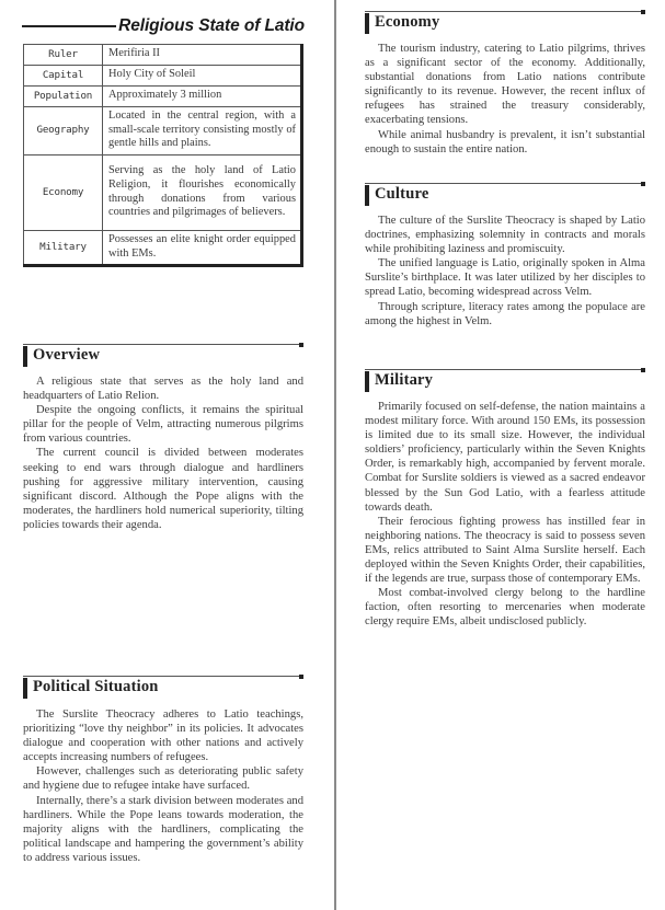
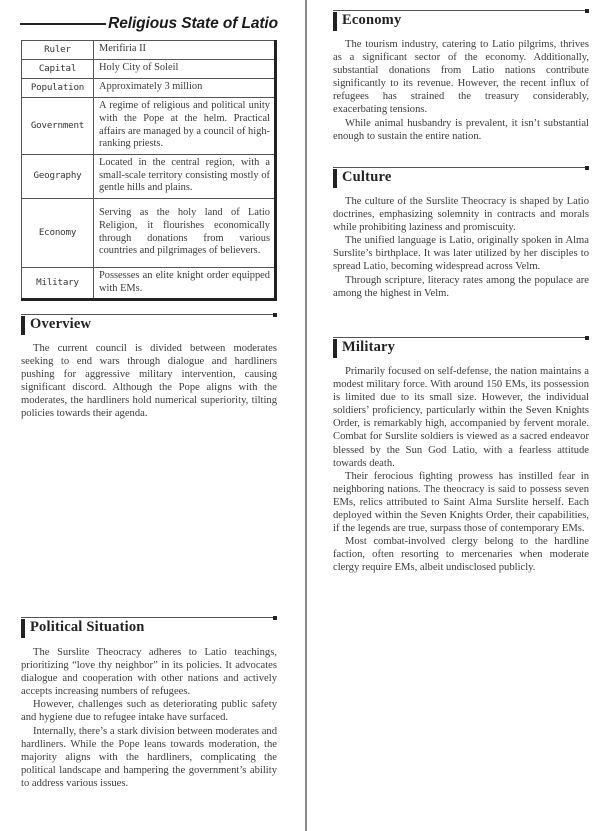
  Religious State of Latio
  Ruler	Merifiria II
  Capital	Holy City of Soleil
  Population	Approximately 3 million
+ Government	A regime of religious and political unity with the Pope at the helm. Practical affairs are managed by a council of high-ranking priests.
  Geography	Located in the central region, with a small-scale territory consisting mostly of gentle hills and plains.
  Economy	Serving as the holy land of Latio Religion, it flourishes economically through donations from various countries and pilgrimages of believers.
  Military	Possesses an elite knight order equipped with EMs.
  Overview
- A religious state that serves as the holy land and headquarters of Latio Relion.
- Despite the ongoing conflicts, it remains the spiritual pillar for the people of Velm, attracting numerous pilgrims from various countries.
  The current council is divided between moderates seeking to end wars through dialogue and hardliners pushing for aggressive military intervention, causing significant discord. Although the Pope aligns with the moderates, the hardliners hold numerical superiority, tilting policies towards their agenda.
  Political Situation
  The Surslite Theocracy adheres to Latio teachings, prioritizing “love thy neighbor” in its policies. It advocates dialogue and cooperation with other nations and actively accepts increasing numbers of refugees.
  However, challenges such as deteriorating public safety and hygiene due to refugee intake have surfaced.
  Internally, there’s a stark division between moderates and hardliners. While the Pope leans towards moderation, the majority aligns with the hardliners, complicating the political landscape and hampering the government’s ability to address various issues.
  Economy
  The tourism industry, catering to Latio pilgrims, thrives as a significant sector of the economy. Additionally, substantial donations from Latio nations contribute significantly to its revenue. However, the recent influx of refugees has strained the treasury considerably, exacerbating tensions.
  While animal husbandry is prevalent, it isn’t substantial enough to sustain the entire nation.
  Culture
  The culture of the Surslite Theocracy is shaped by Latio doctrines, emphasizing solemnity in contracts and morals while prohibiting laziness and promiscuity.
  The unified language is Latio, originally spoken in Alma Surslite’s birthplace. It was later utilized by her disciples to spread Latio, becoming widespread across Velm.
  Through scripture, literacy rates among the populace are among the highest in Velm.
  Military
  Primarily focused on self-defense, the nation maintains a modest military force. With around 150 EMs, its possession is limited due to its small size. However, the individual soldiers’ proficiency, particularly within the Seven Knights Order, is remarkably high, accompanied by fervent morale. Combat for Surslite soldiers is viewed as a sacred endeavor blessed by the Sun God Latio, with a fearless attitude towards death.
  Their ferocious fighting prowess has instilled fear in neighboring nations. The theocracy is said to possess seven EMs, relics attributed to Saint Alma Surslite herself. Each deployed within the Seven Knights Order, their capabilities, if the legends are true, surpass those of contemporary EMs.
  Most combat-involved clergy belong to the hardline faction, often resorting to mercenaries when moderate clergy require EMs, albeit undisclosed publicly.
